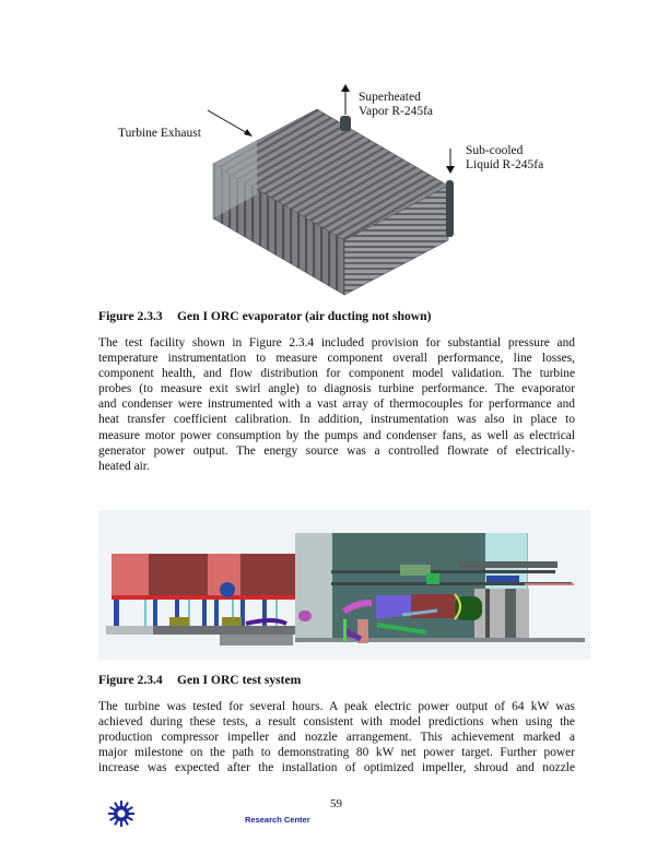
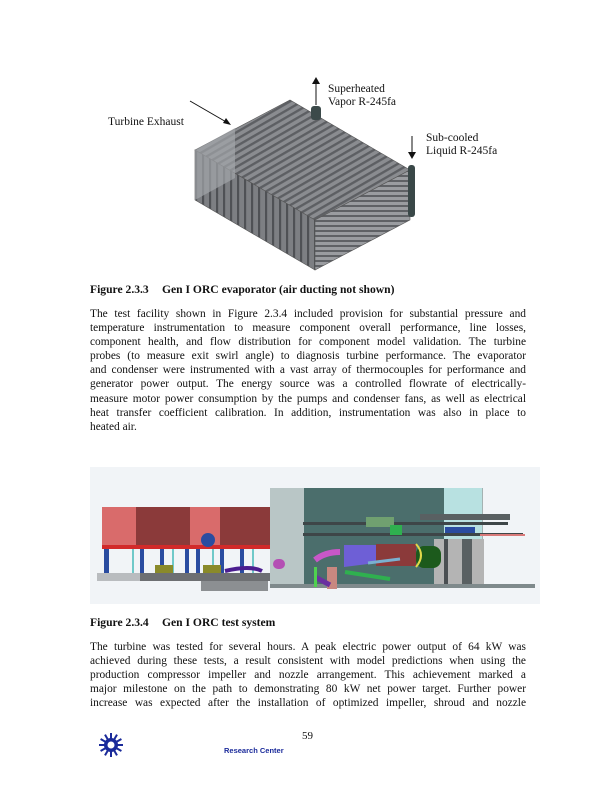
  Turbine Exhaust
  Superheated
  Vapor R-245fa
  Sub-cooled
  Liquid R-245fa
  Figure 2.3.3 Gen I ORC evaporator (air ducting not shown)
  The test facility shown in Figure 2.3.4 included provision for substantial pressure and
  temperature instrumentation to measure component overall performance, line losses,
  component health, and flow distribution for component model validation. The turbine
  probes (to measure exit swirl angle) to diagnosis turbine performance. The evaporator
  and condenser were instrumented with a vast array of thermocouples for performance and
- heat transfer coefficient calibration. In addition, instrumentation was also in place to
+ generator power output. The energy source was a controlled flowrate of electrically-
  measure motor power consumption by the pumps and condenser fans, as well as electrical
- generator power output. The energy source was a controlled flowrate of electrically-
+ heat transfer coefficient calibration. In addition, instrumentation was also in place to
  heated air.
  Figure 2.3.4 Gen I ORC test system
  The turbine was tested for several hours. A peak electric power output of 64 kW was
  achieved during these tests, a result consistent with model predictions when using the
  production compressor impeller and nozzle arrangement. This achievement marked a
  major milestone on the path to demonstrating 80 kW net power target. Further power
  increase was expected after the installation of optimized impeller, shroud and nozzle
  Research Center
  59
